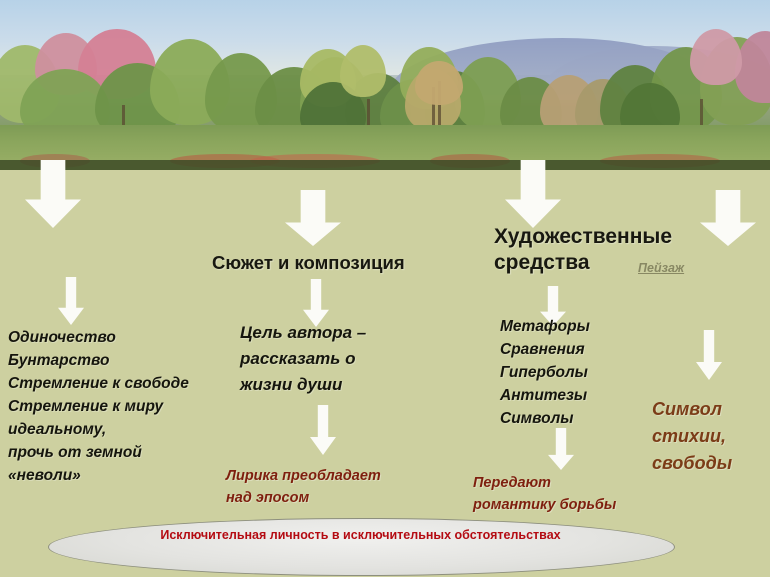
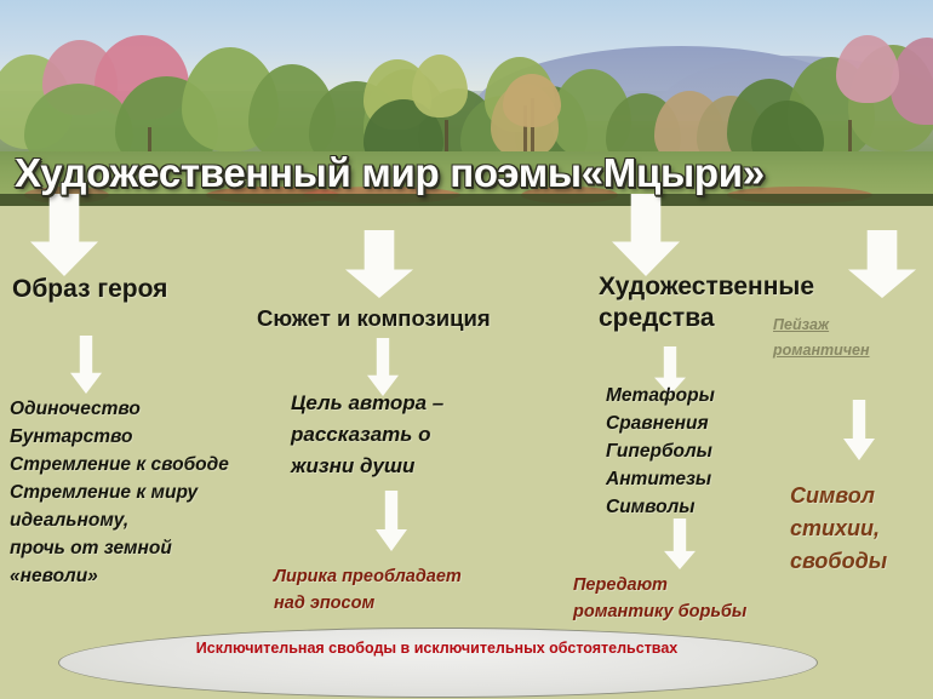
+ Художественный мир поэмы«Мцыри»
+ Образ героя
  Одиночество
  Бунтарство
  Стремление к свободе
  Стремление к миру
  идеальному,
  прочь от земной
  «неволи»
  Сюжет и композиция
  Цель автора –
  рассказать о
  жизни души
  Лирика преобладает
  над эпосом
  Художественные
  средства
  Метафоры
  Сравнения
  Гиперболы
  Антитезы
  Символы
  Передают
  романтику борьбы
  Пейзаж
+ романтичен
  Символ
  стихии,
  свободы
- Исключительная личность в исключительных обстоятельствах
+ Исключительная свободы в исключительных обстоятельствах
